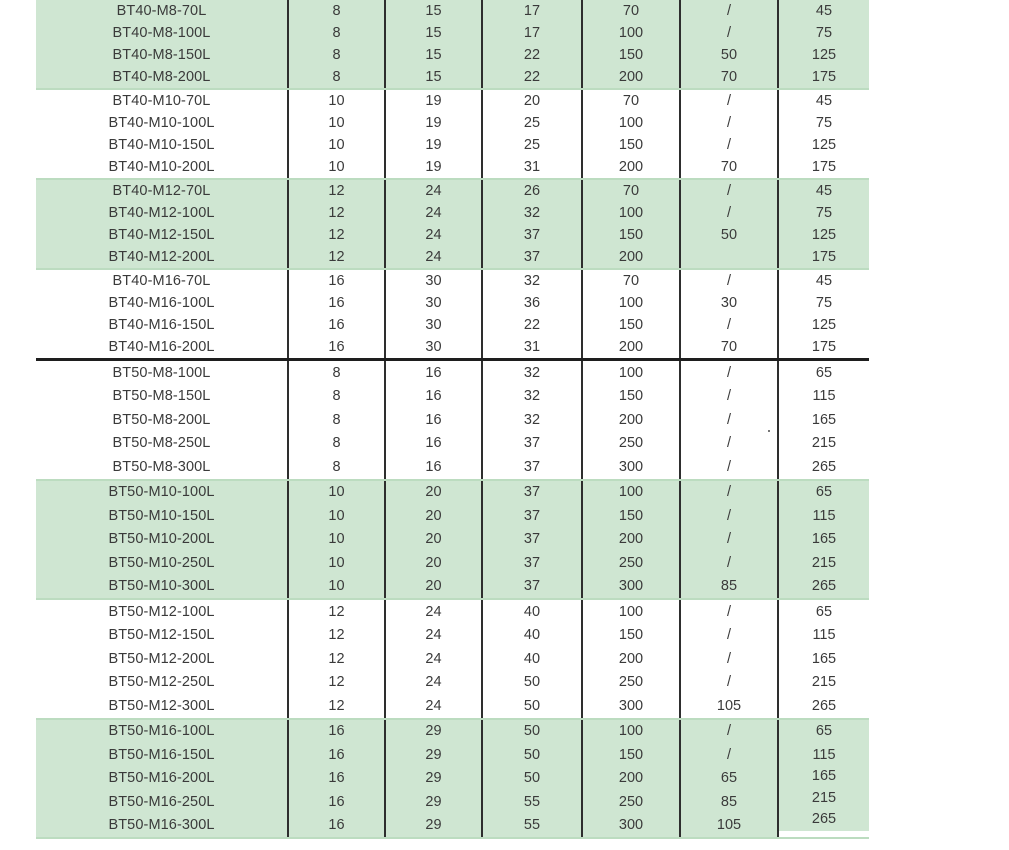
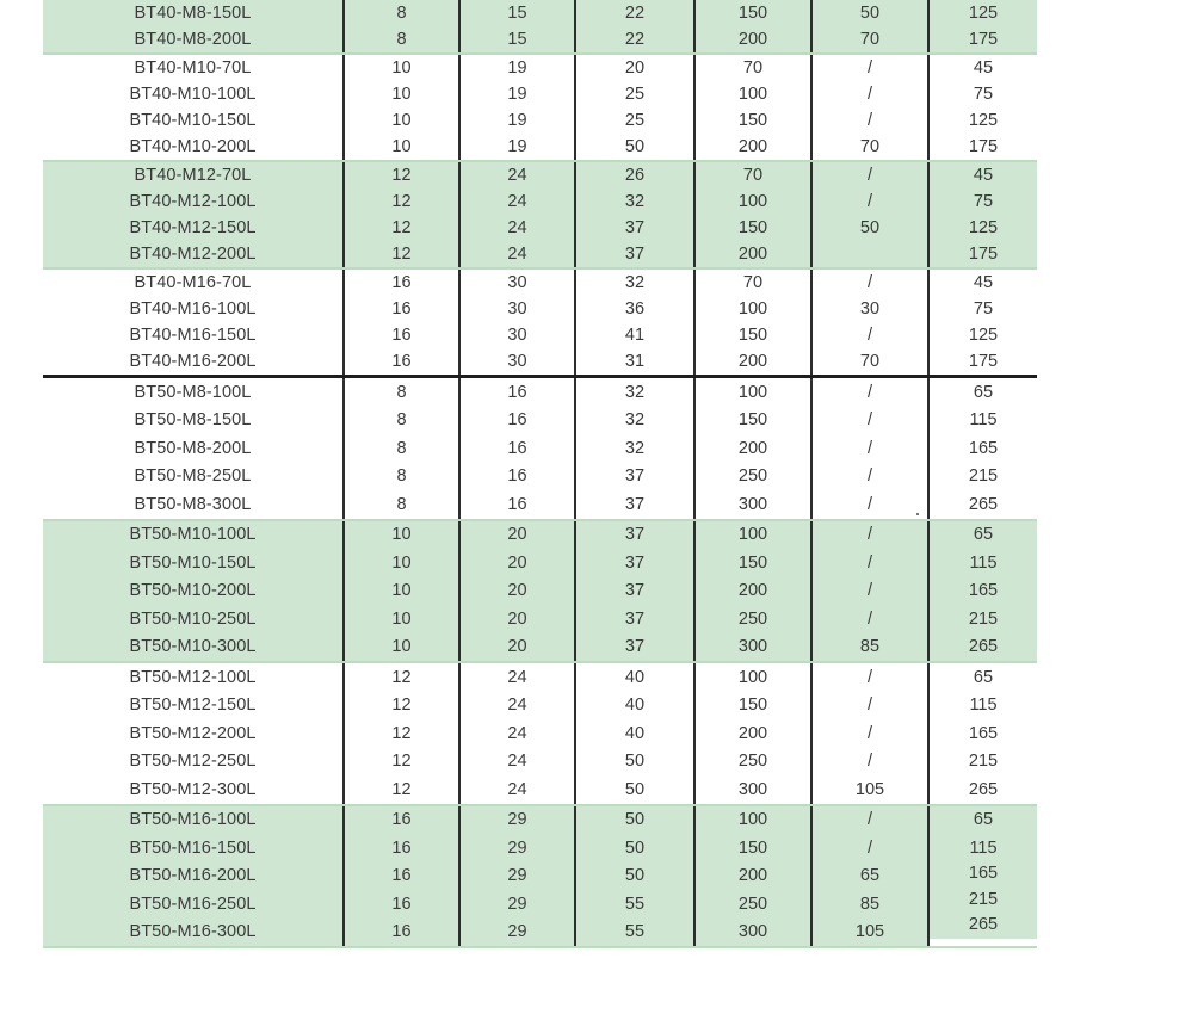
- BT40-M8-70L	8	15	17	70	/	45
- BT40-M8-100L	8	15	17	100	/	75
  BT40-M8-150L	8	15	22	150	50	125
  BT40-M8-200L	8	15	22	200	70	175
  BT40-M10-70L	10	19	20	70	/	45
  BT40-M10-100L	10	19	25	100	/	75
  BT40-M10-150L	10	19	25	150	/	125
- BT40-M10-200L	10	19	31	200	70	175
+ BT40-M10-200L	10	19	50	200	70	175
  BT40-M12-70L	12	24	26	70	/	45
  BT40-M12-100L	12	24	32	100	/	75
  BT40-M12-150L	12	24	37	150	50	125
  BT40-M12-200L	12	24	37	200		175
  BT40-M16-70L	16	30	32	70	/	45
  BT40-M16-100L	16	30	36	100	30	75
- BT40-M16-150L	16	30	22	150	/	125
+ BT40-M16-150L	16	30	41	150	/	125
  BT40-M16-200L	16	30	31	200	70	175
  BT50-M8-100L	8	16	32	100	/	65
  BT50-M8-150L	8	16	32	150	/	115
  BT50-M8-200L	8	16	32	200	/	165
  BT50-M8-250L	8	16	37	250	/	215
  BT50-M8-300L	8	16	37	300	/	265
  BT50-M10-100L	10	20	37	100	/	65
  BT50-M10-150L	10	20	37	150	/	115
  BT50-M10-200L	10	20	37	200	/	165
  BT50-M10-250L	10	20	37	250	/	215
  BT50-M10-300L	10	20	37	300	85	265
  BT50-M12-100L	12	24	40	100	/	65
  BT50-M12-150L	12	24	40	150	/	115
  BT50-M12-200L	12	24	40	200	/	165
  BT50-M12-250L	12	24	50	250	/	215
  BT50-M12-300L	12	24	50	300	105	265
  BT50-M16-100L	16	29	50	100	/	65
  BT50-M16-150L	16	29	50	150	/	115
  BT50-M16-200L	16	29	50	200	65	165
  BT50-M16-250L	16	29	55	250	85	215
  BT50-M16-300L	16	29	55	300	105	265
